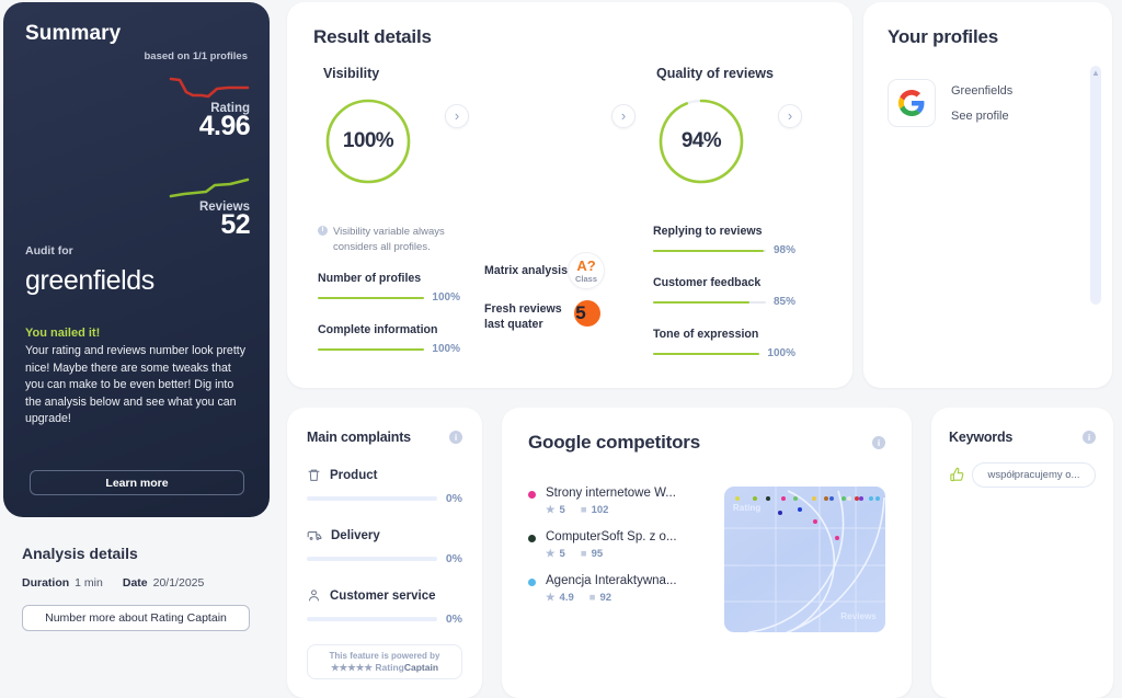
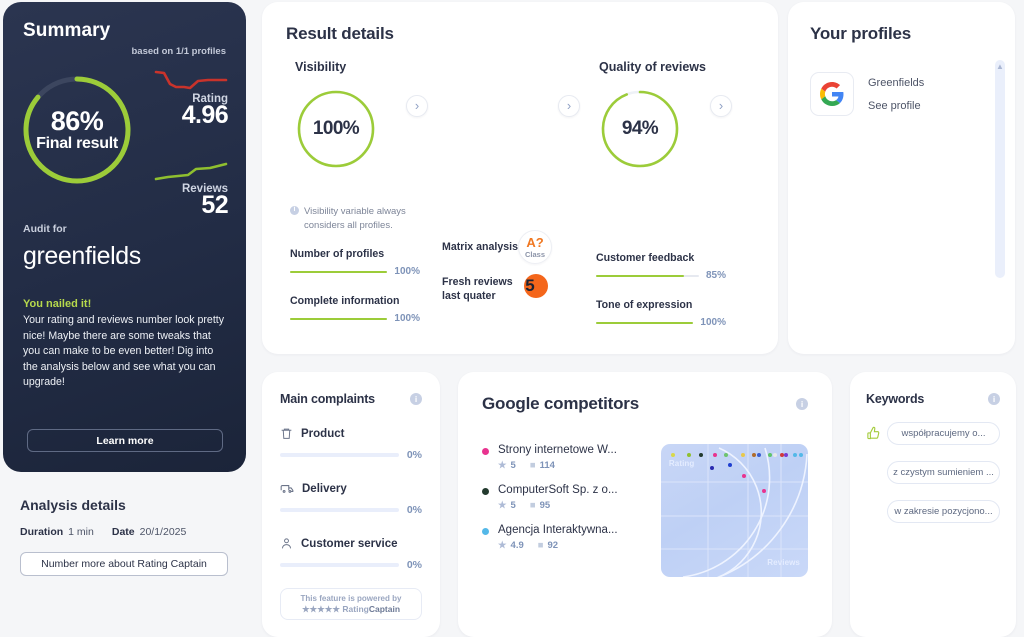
  Summary
  based on 1/1 profiles
+ 86%
+ Final result
  Rating
  4.96
  Reviews
  52
  Audit for
  greenfields
  You nailed it!
  Your rating and reviews number look pretty nice! Maybe there are some tweaks that you can make to be even better! Dig into the analysis below and see what you can upgrade!
  Learn more
  Analysis details
  Duration 1 min Date 20/1/2025
  Number more about Rating Captain
  Result details
  Visibility
  100%
  ›
  ›
  Quality of reviews
  94%
  ›
  Visibility variable always considers all profiles.
  Number of profiles
  100%
  Complete information
  100%
  Matrix analysis
  A?
  Class
  Fresh reviews
  last quater
  5
- Replying to reviews
- 98%
  Customer feedback
  85%
  Tone of expression
  100%
  Your profiles
  Greenfields
  See profile
  ▲
  Main complaints
  i
  Product
  0%
  Delivery
  0%
  Customer service
  0%
  This feature is powered by
  ★★★★★ RatingCaptain
  Google competitors
  i
  Strony internetowe W...
  ★
  5
  ■
- 102
+ 114
  ComputerSoft Sp. z o...
  ★
  5
  ■
  95
  Agencja Interaktywna...
  ★
  4.9
  ■
  92
  Rating
  Reviews
  Keywords
  i
  współpracujemy o...
+ z czystym sumieniem ...
+ w zakresie pozycjono...
